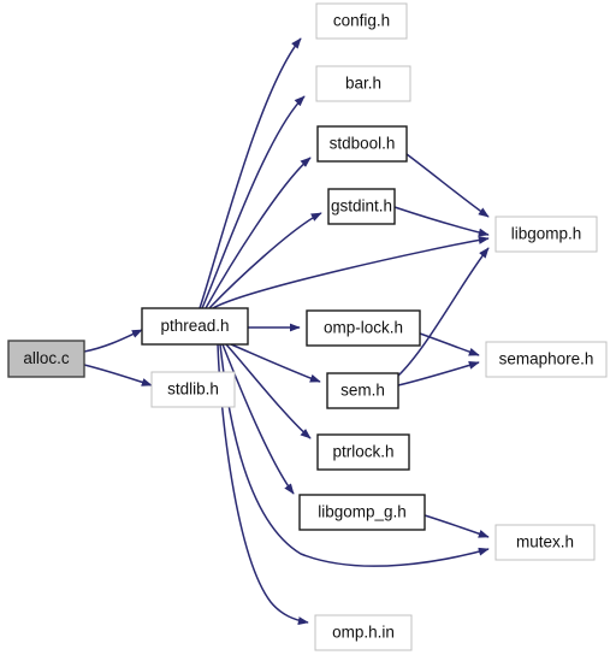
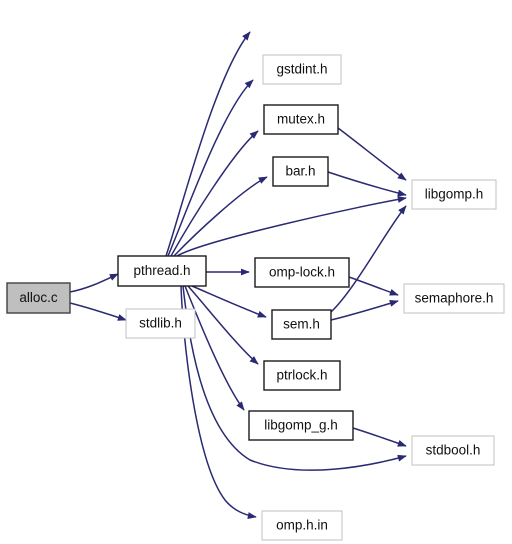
  alloc.c
  pthread.h
  stdlib.h
- config.h
- bar.h
+ gstdint.h
- stdbool.h
+ mutex.h
- gstdint.h
+ bar.h
  libgomp.h
  omp-lock.h
  semaphore.h
  sem.h
  ptrlock.h
  libgomp_g.h
- mutex.h
+ stdbool.h
  omp.h.in
